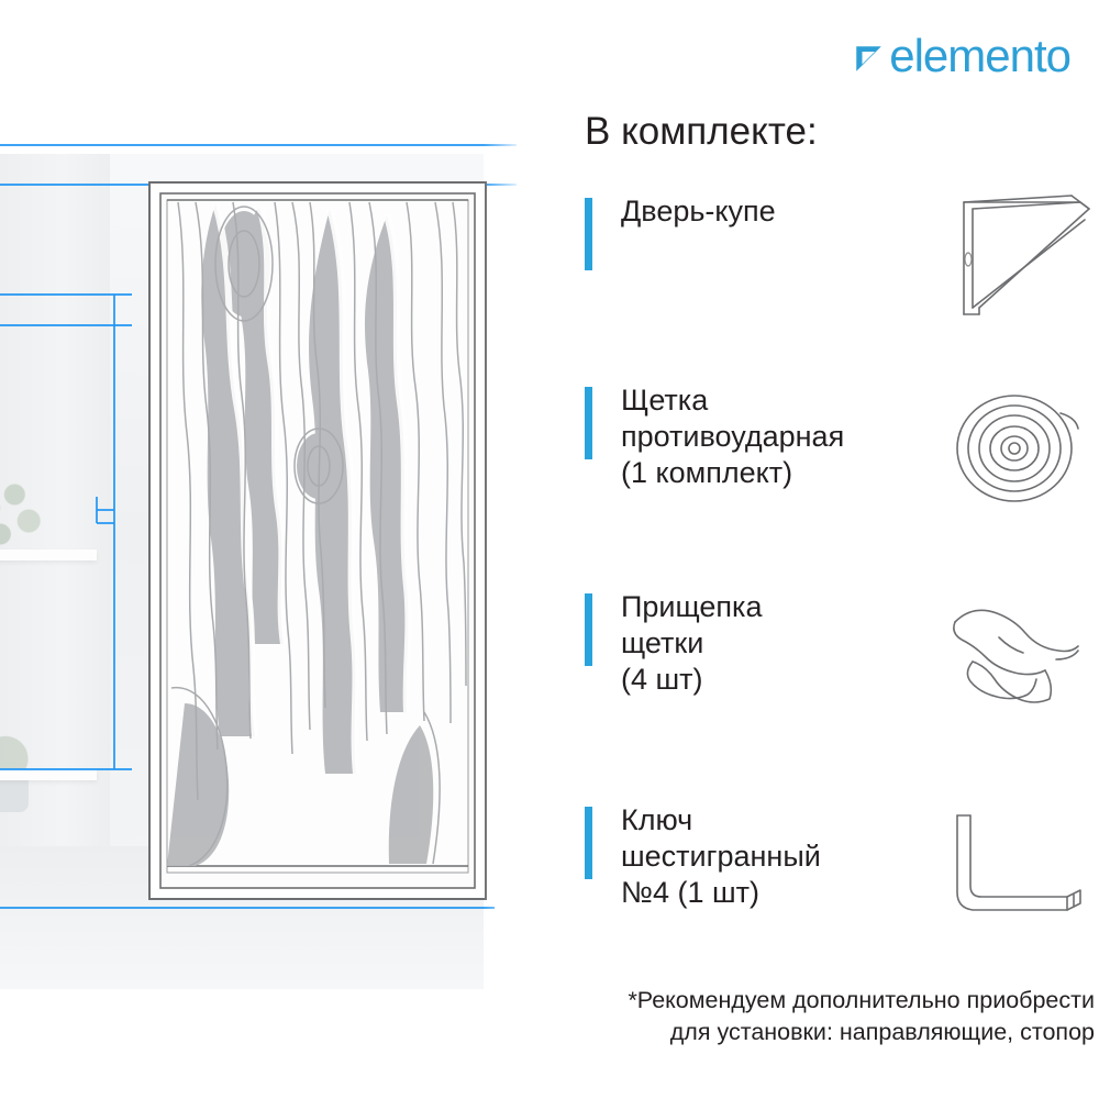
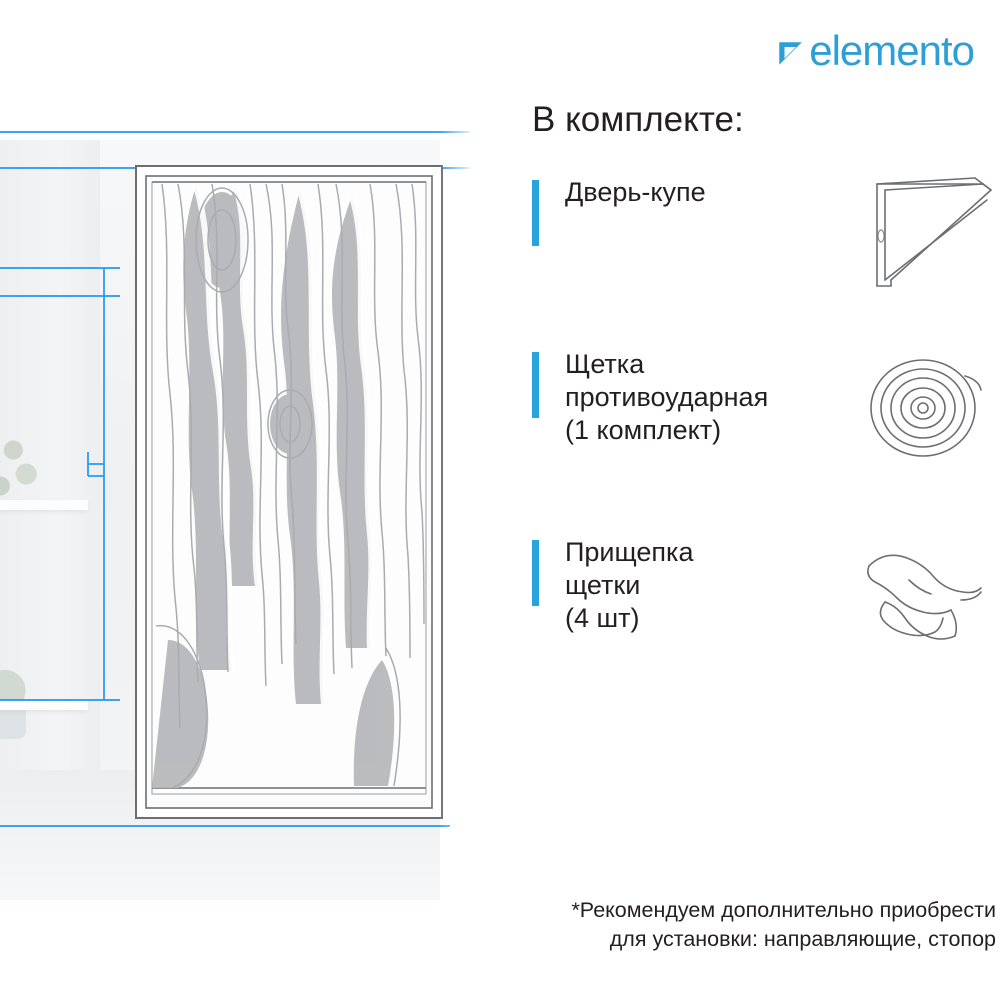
  elemento
  В комплекте:
  Дверь-купе
  Щетка
  противоударная
  (1 комплект)
  Прищепка
  щетки
  (4 шт)
- Ключ
- шестигранный
- №4 (1 шт)
  *Рекомендуем дополнительно приобрести
  для установки: направляющие, стопор
